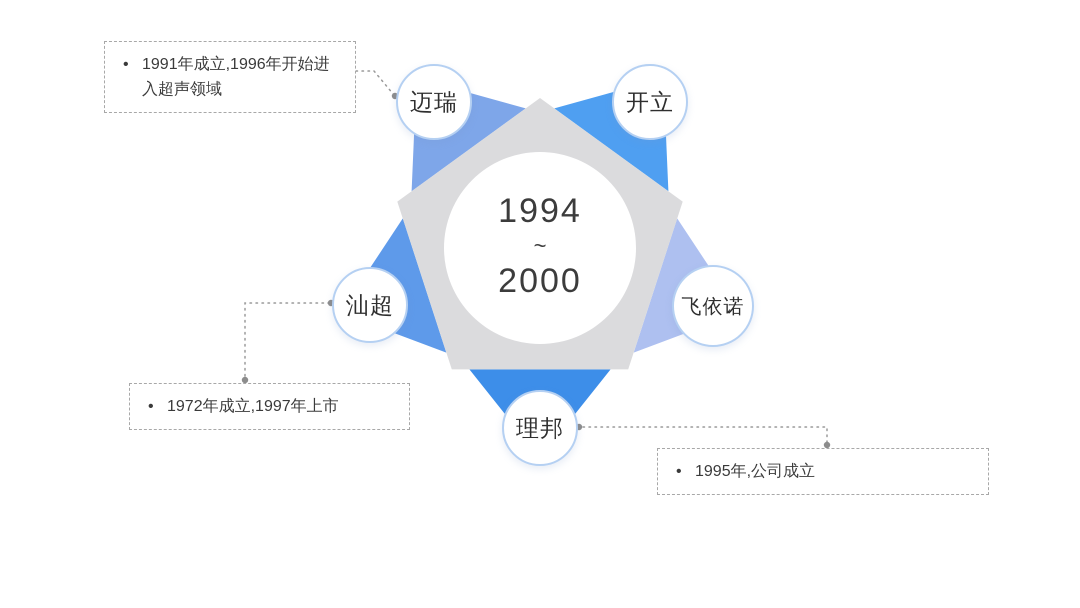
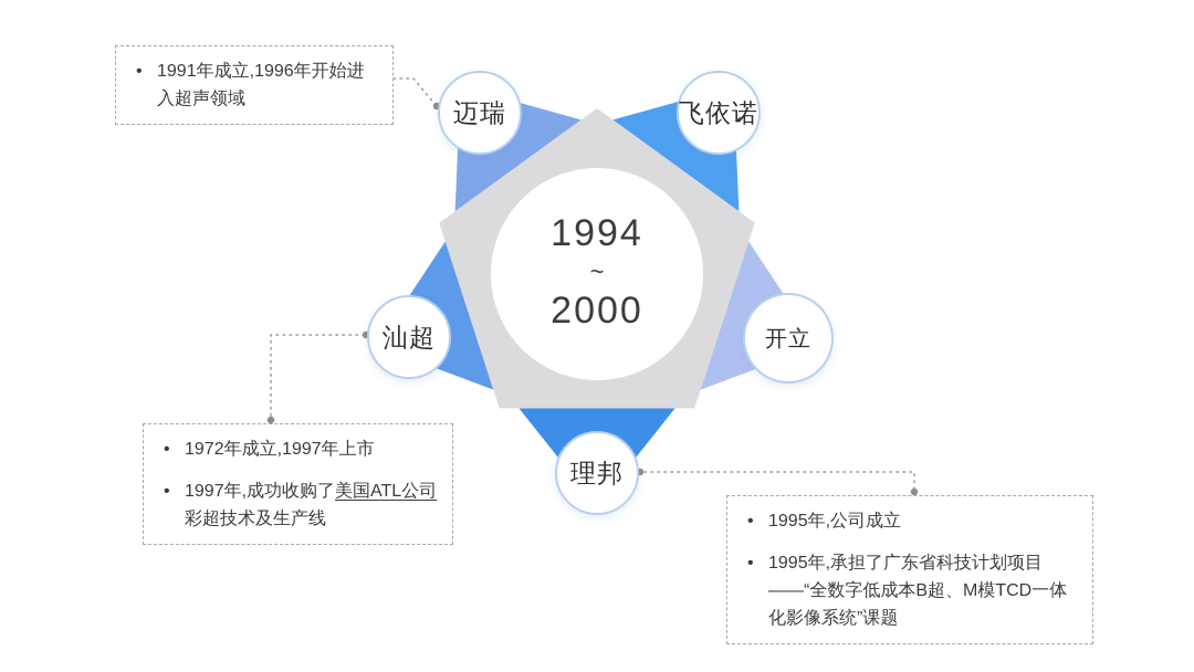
  1994
  ~
  2000
  迈瑞
- 开立
+ 飞依诺
  汕超
- 飞依诺
+ 开立
  理邦
  1991年成立,1996年开始进入超声领域
  1972年成立,1997年上市
+ 1997年,成功收购了美国ATL公司彩超技术及生产线
  1995年,公司成立
+ 1995年,承担了广东省科技计划项目——“全数字低成本B超、M模TCD一体化影像系统”课题
